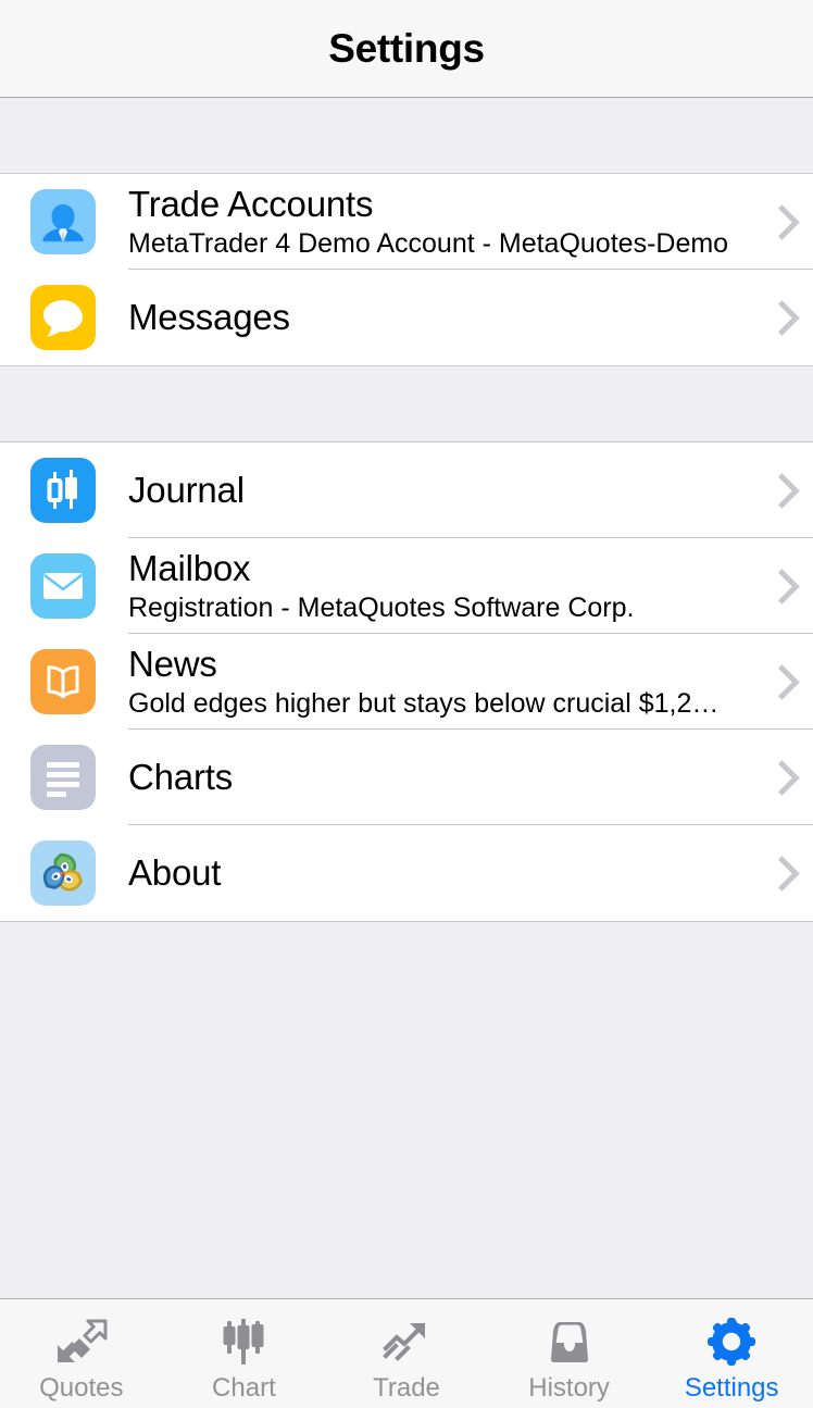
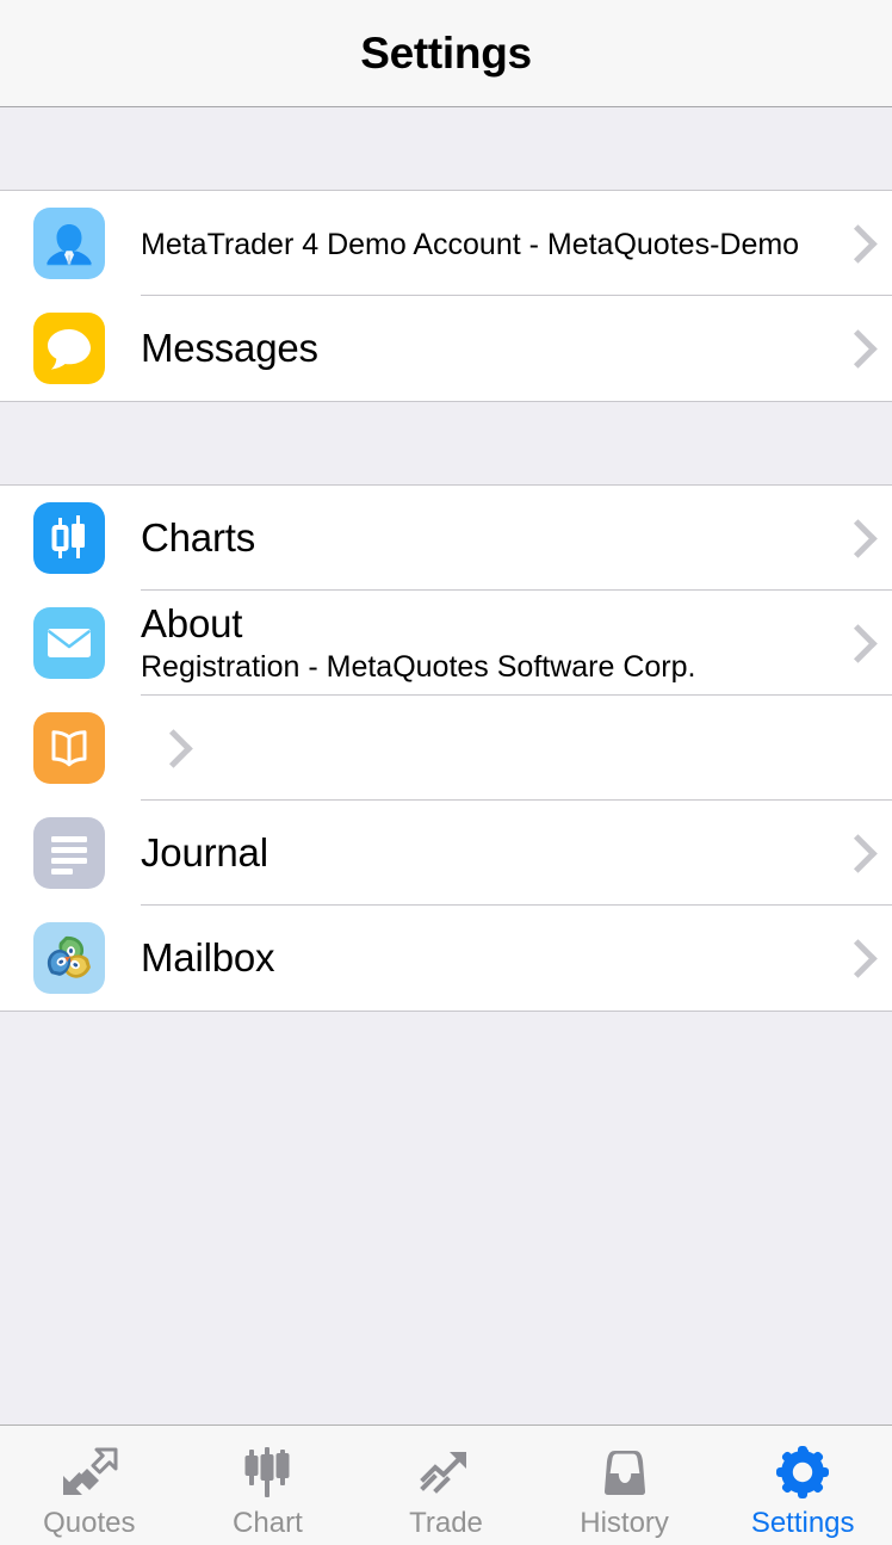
  Settings
- Trade Accounts
  MetaTrader 4 Demo Account - MetaQuotes-Demo
  Messages
- Journal
+ Charts
- Mailbox
+ About
  Registration - MetaQuotes Software Corp.
- News
- Gold edges higher but stays below crucial $1,2…
- Charts
+ Journal
- About
+ Mailbox
  Quotes
  Chart
  Trade
  History
  Settings
